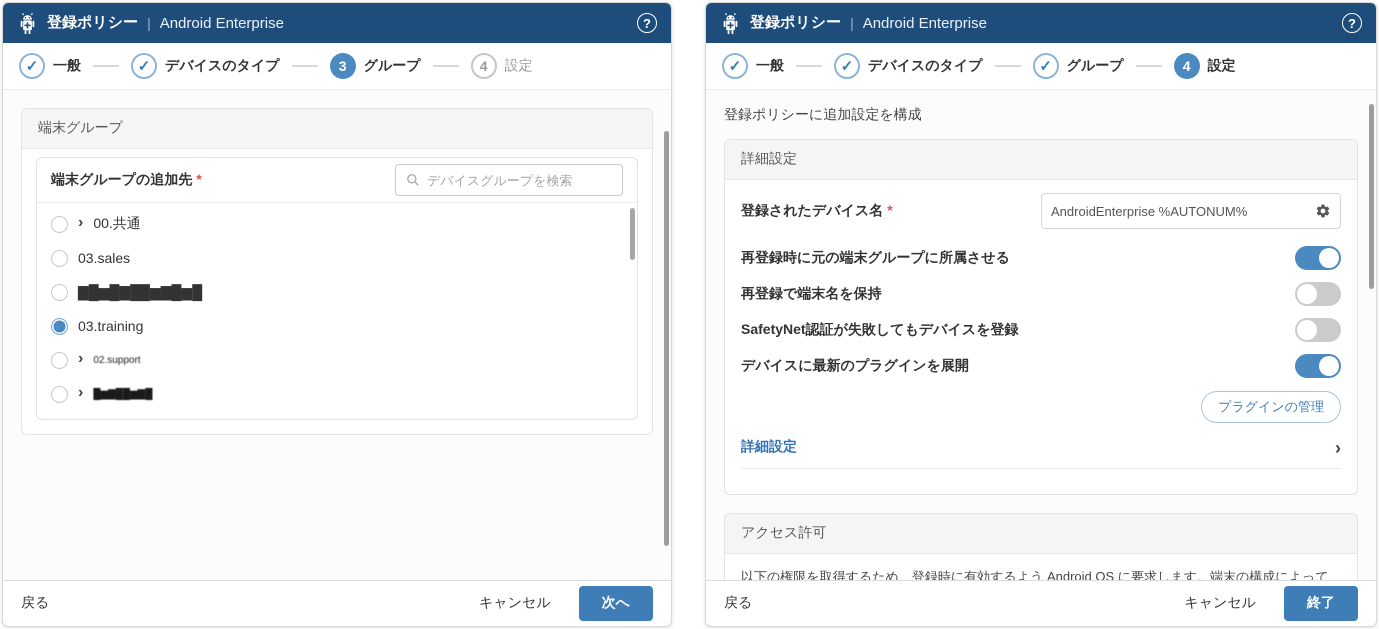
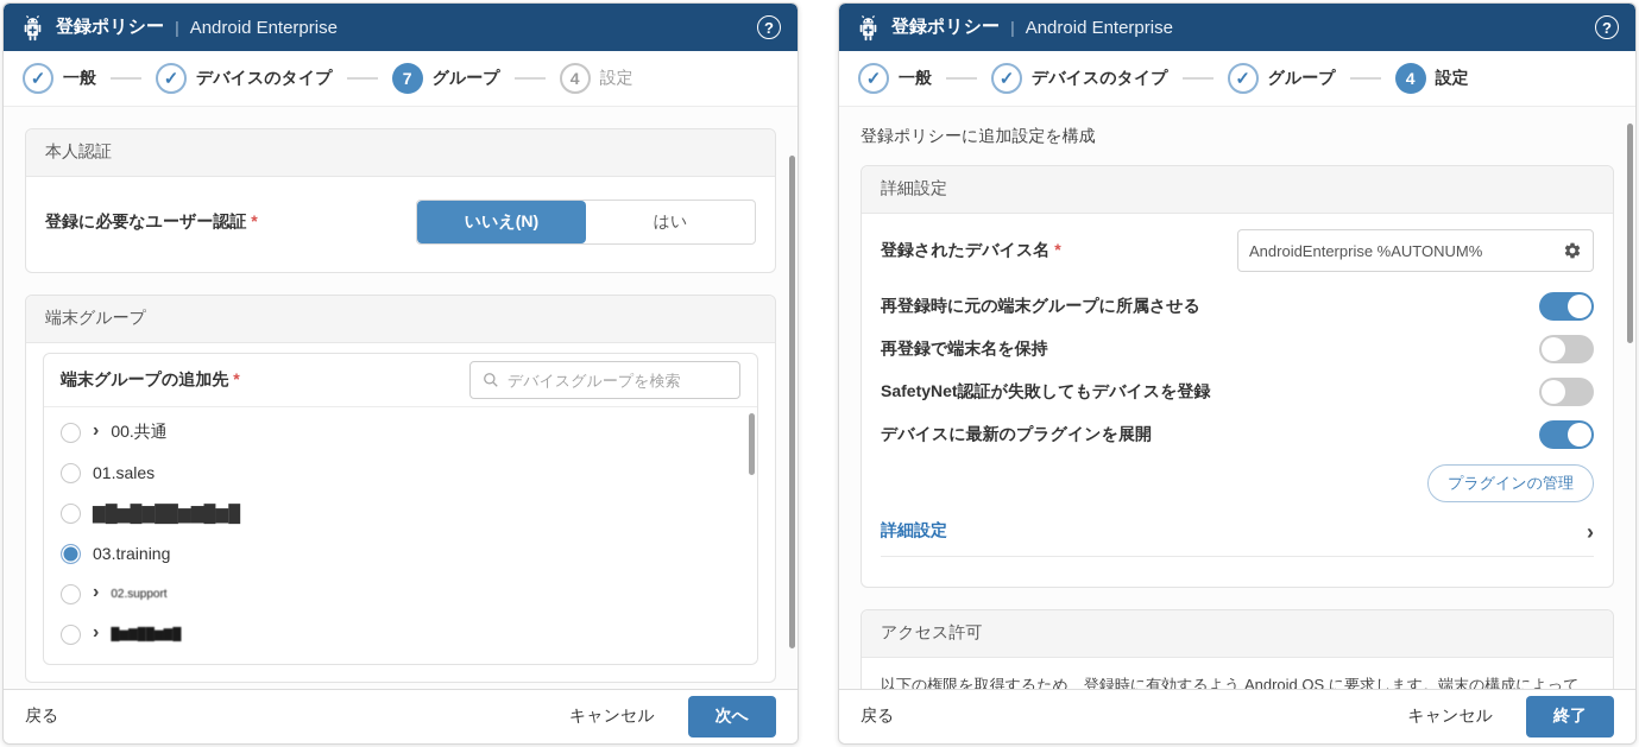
  登録ポリシー
  |
  Android Enterprise
  ?
  ✓
  一般
  ✓
  デバイスのタイプ
- 3
+ 7
  グループ
  4
  設定
+ 本人認証
+ 登録に必要なユーザー認証 *
+ いいえ(N)
+ はい
  端末グループ
  端末グループの追加先 *
  デバイスグループを検索
  ›
  00.共通
- 03.sales
+ 01.sales
  ▇█▆█▇██▆▇█▆█
  03.training
  ›
  02.support
  ›
  █▆▇██▆▇█
  戻る
  キャンセル
  次へ
  登録ポリシー
  |
  Android Enterprise
  ?
  ✓
  一般
  ✓
  デバイスのタイプ
  ✓
  グループ
  4
  設定
  登録ポリシーに追加設定を構成
  詳細設定
  登録されたデバイス名 *
  AndroidEnterprise %AUTONUM%
  再登録時に元の端末グループに所属させる
  再登録で端末名を保持
  SafetyNet認証が失敗してもデバイスを登録
  デバイスに最新のプラグインを展開
  プラグインの管理
  詳細設定
  ›
  アクセス許可
  戻る
  キャンセル
  終了
